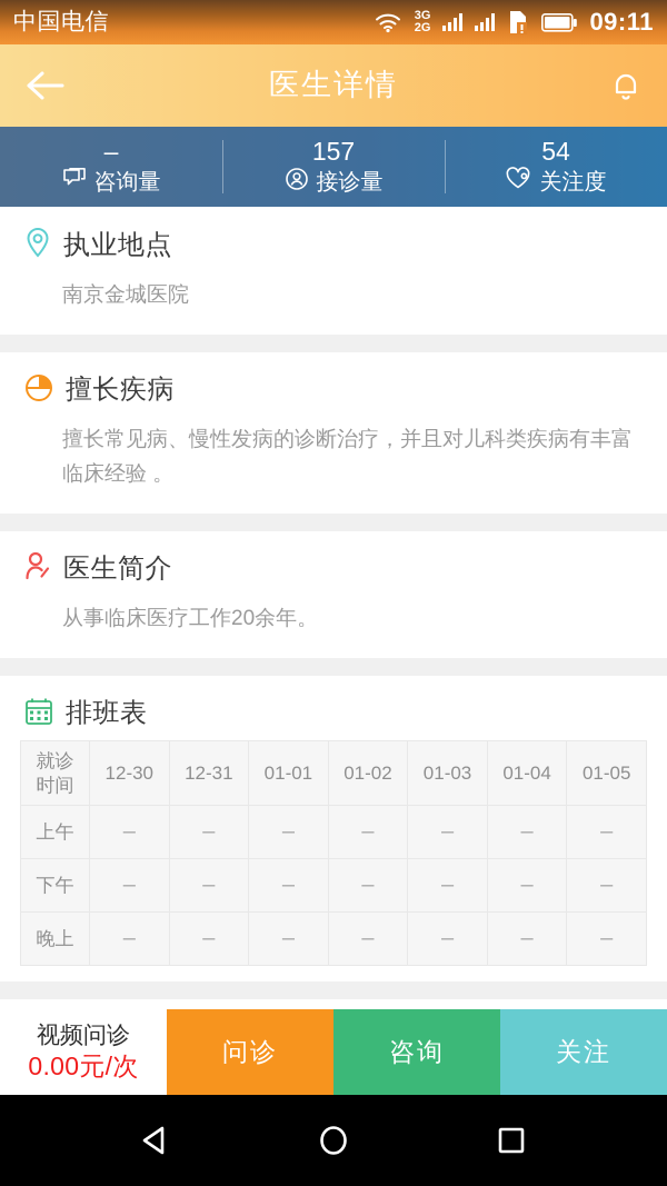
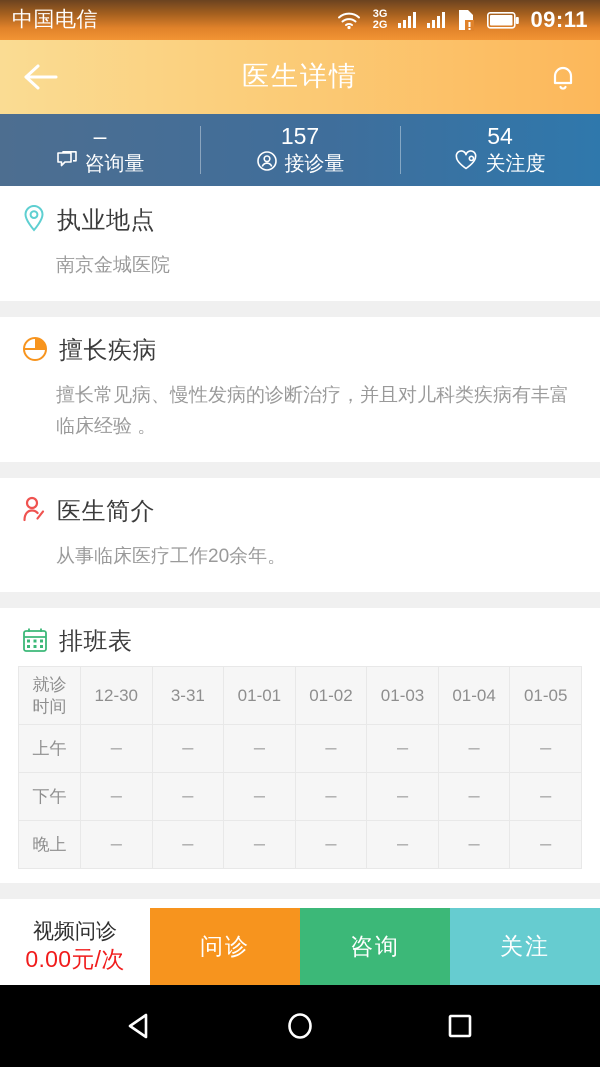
  中国电信
  3G
  2G
  09:11
  医生详情
  –
  咨询量
  157
  接诊量
  54
  关注度
  执业地点
  南京金城医院
  擅长疾病
  擅长常见病、慢性发病的诊断治疗，并且对儿科类疾病有丰富临床经验 。
  医生简介
  从事临床医疗工作20余年。
  排班表
- 就诊 时间	12-30	12-31	01-01	01-02	01-03	01-04	01-05
+ 就诊 时间	12-30	3-31	01-01	01-02	01-03	01-04	01-05
  上午	–	–	–	–	–	–	–
  下午	–	–	–	–	–	–	–
  晚上	–	–	–	–	–	–	–
  视频问诊
  0.00元/次
  问诊
  咨询
  关注
